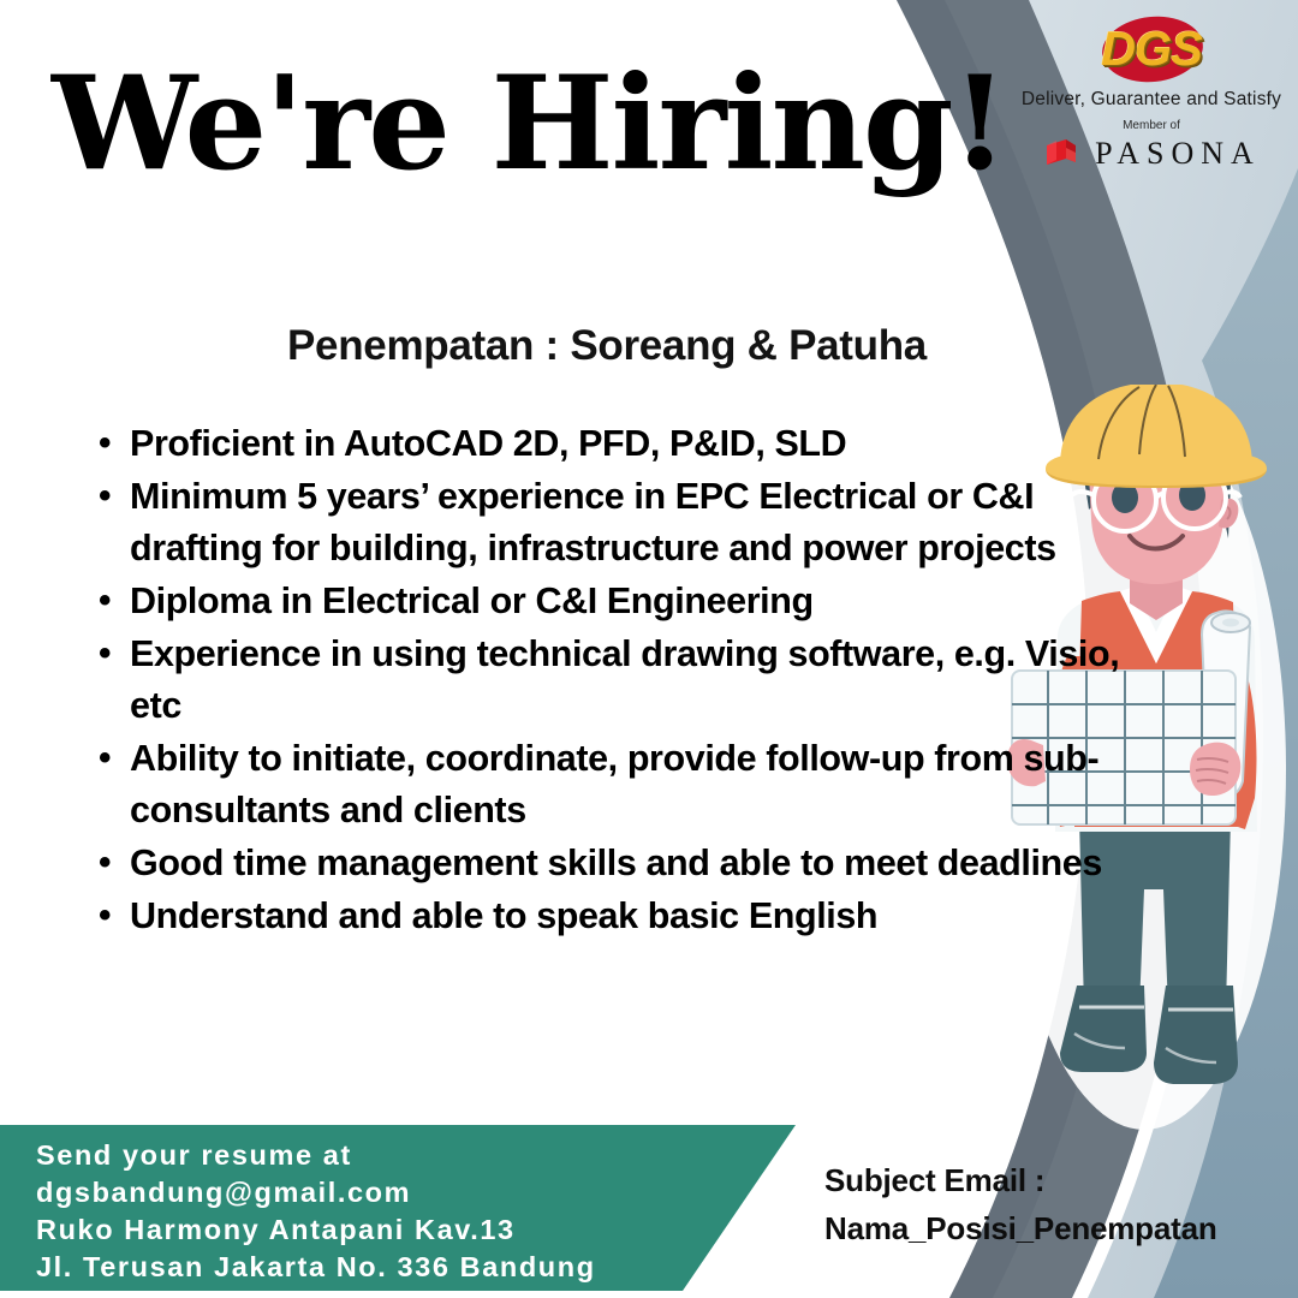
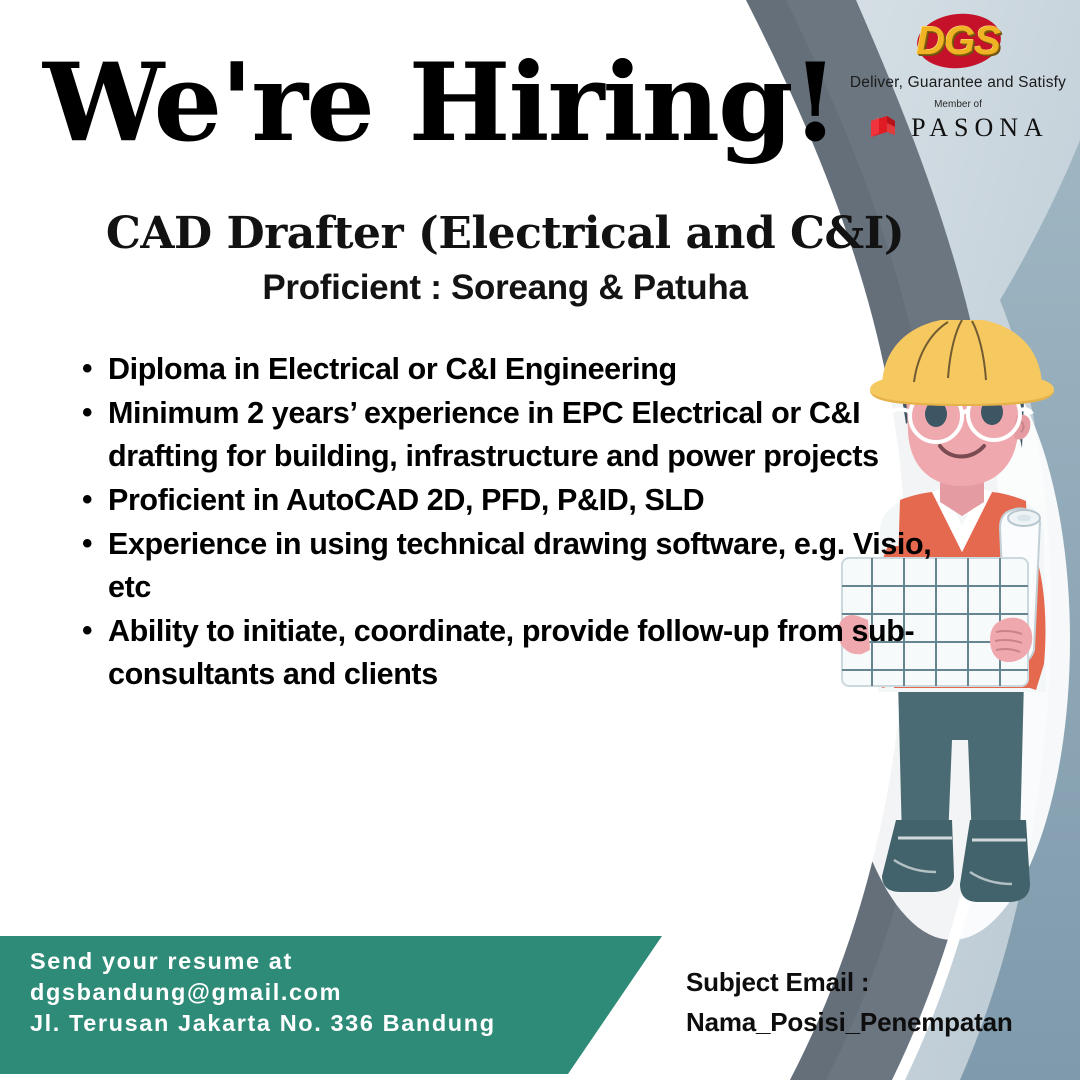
  DGS
  Deliver, Guarantee and Satisfy
  Member of
  PASONA
  We're Hiring!
+ CAD Drafter (Electrical and C&I)
- Penempatan : Soreang & Patuha
+ Proficient : Soreang & Patuha
- Proficient in AutoCAD 2D, PFD, P&ID, SLD
+ Diploma in Electrical or C&I Engineering
- Minimum 5 years’ experience in EPC Electrical or C&I drafting for building, infrastructure and power projects
+ Minimum 2 years’ experience in EPC Electrical or C&I drafting for building, infrastructure and power projects
- Diploma in Electrical or C&I Engineering
+ Proficient in AutoCAD 2D, PFD, P&ID, SLD
  Experience in using technical drawing software, e.g. Visio, etc
  Ability to initiate, coordinate, provide follow-up from sub-consultants and clients
- Good time management skills and able to meet deadlines
- Understand and able to speak basic English
  Send your resume at
  dgsbandung@gmail.com
- Ruko Harmony Antapani Kav.13
  Jl. Terusan Jakarta No. 336 Bandung
  Subject Email :
  Nama_Posisi_Penempatan
